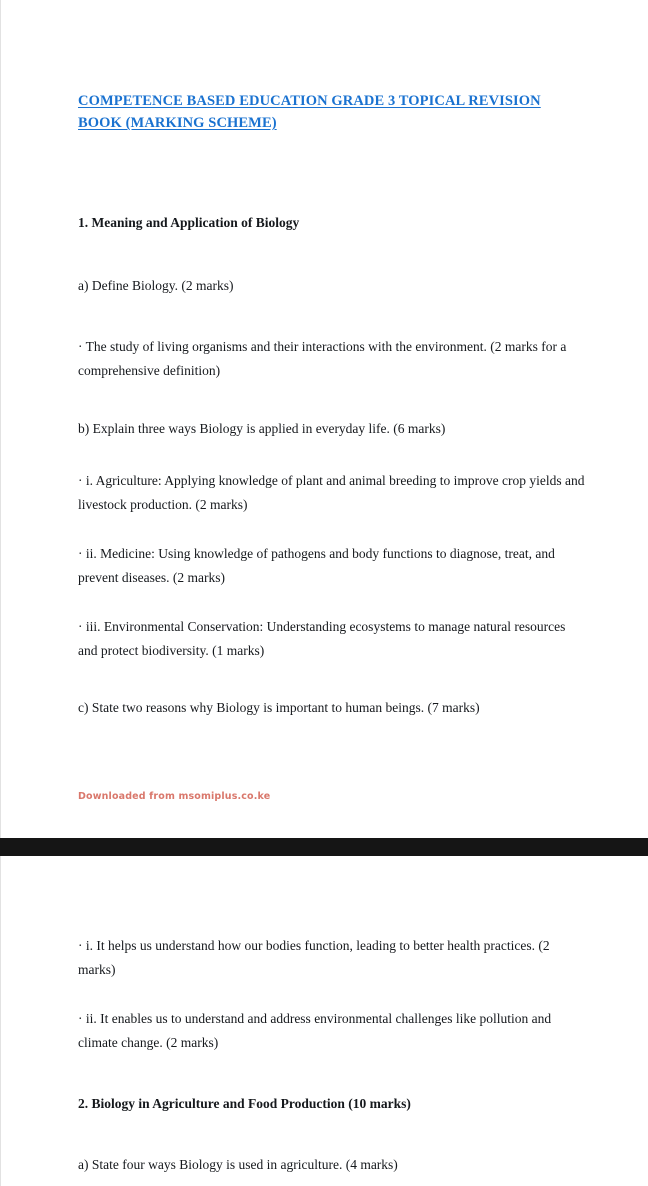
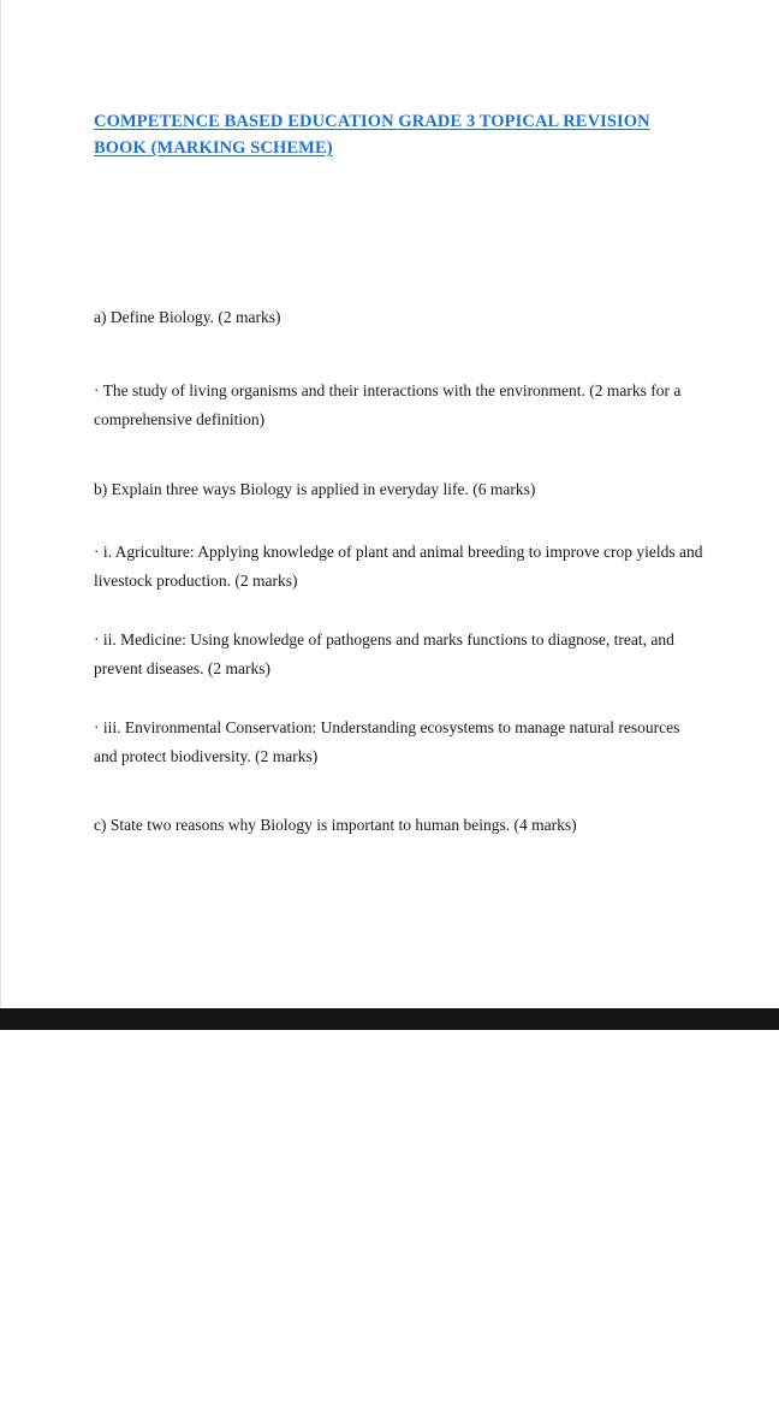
  COMPETENCE BASED EDUCATION GRADE 3 TOPICAL REVISION BOOK (MARKING SCHEME)
- 1. Meaning and Application of Biology
  a) Define Biology. (2 marks)
  · The study of living organisms and their interactions with the environment. (2 marks for a comprehensive definition)
  b) Explain three ways Biology is applied in everyday life. (6 marks)
  · i. Agriculture: Applying knowledge of plant and animal breeding to improve crop yields and livestock production. (2 marks)
- · ii. Medicine: Using knowledge of pathogens and body functions to diagnose, treat, and prevent diseases. (2 marks)
+ · ii. Medicine: Using knowledge of pathogens and marks functions to diagnose, treat, and prevent diseases. (2 marks)
- · iii. Environmental Conservation: Understanding ecosystems to manage natural resources and protect biodiversity. (1 marks)
+ · iii. Environmental Conservation: Understanding ecosystems to manage natural resources and protect biodiversity. (2 marks)
- c) State two reasons why Biology is important to human beings. (7 marks)
+ c) State two reasons why Biology is important to human beings. (4 marks)
- Downloaded from msomiplus.co.ke
- · i. It helps us understand how our bodies function, leading to better health practices. (2 marks)
- · ii. It enables us to understand and address environmental challenges like pollution and climate change. (2 marks)
- 2. Biology in Agriculture and Food Production (10 marks)
- a) State four ways Biology is used in agriculture. (4 marks)
